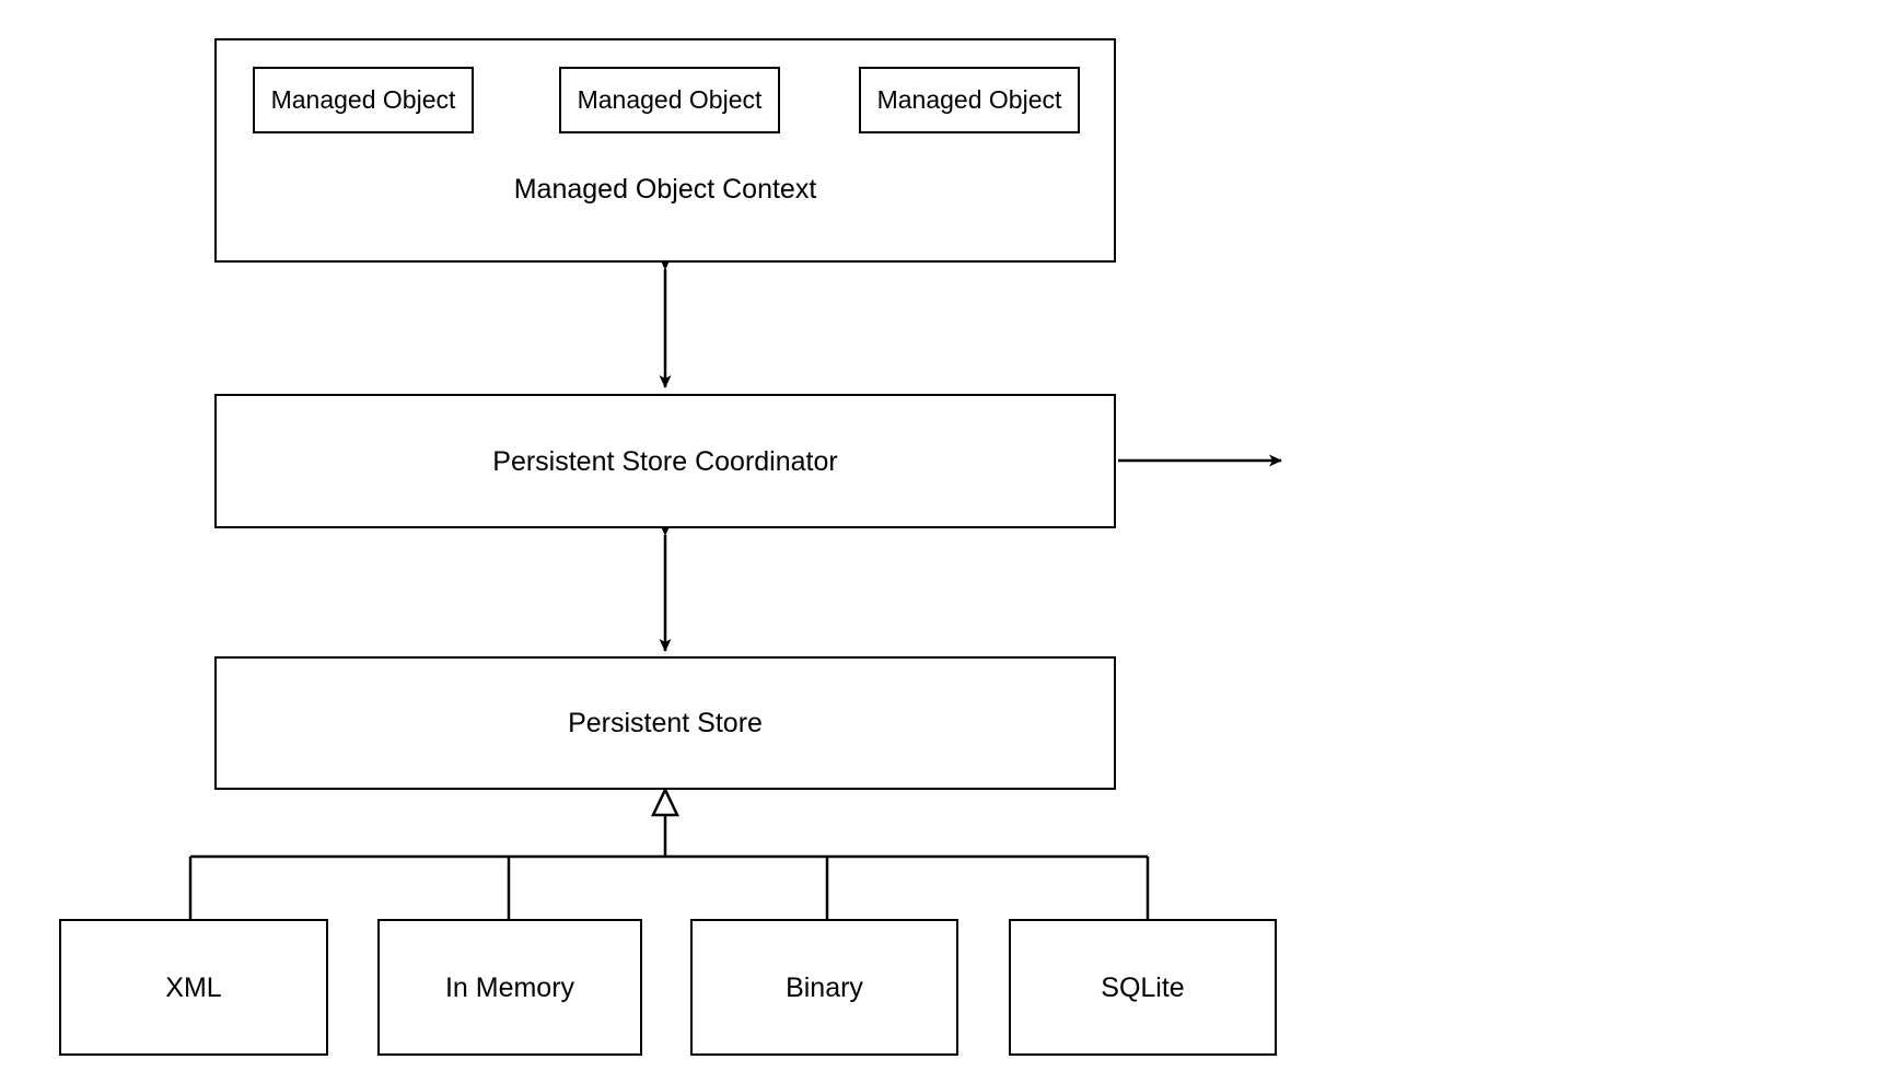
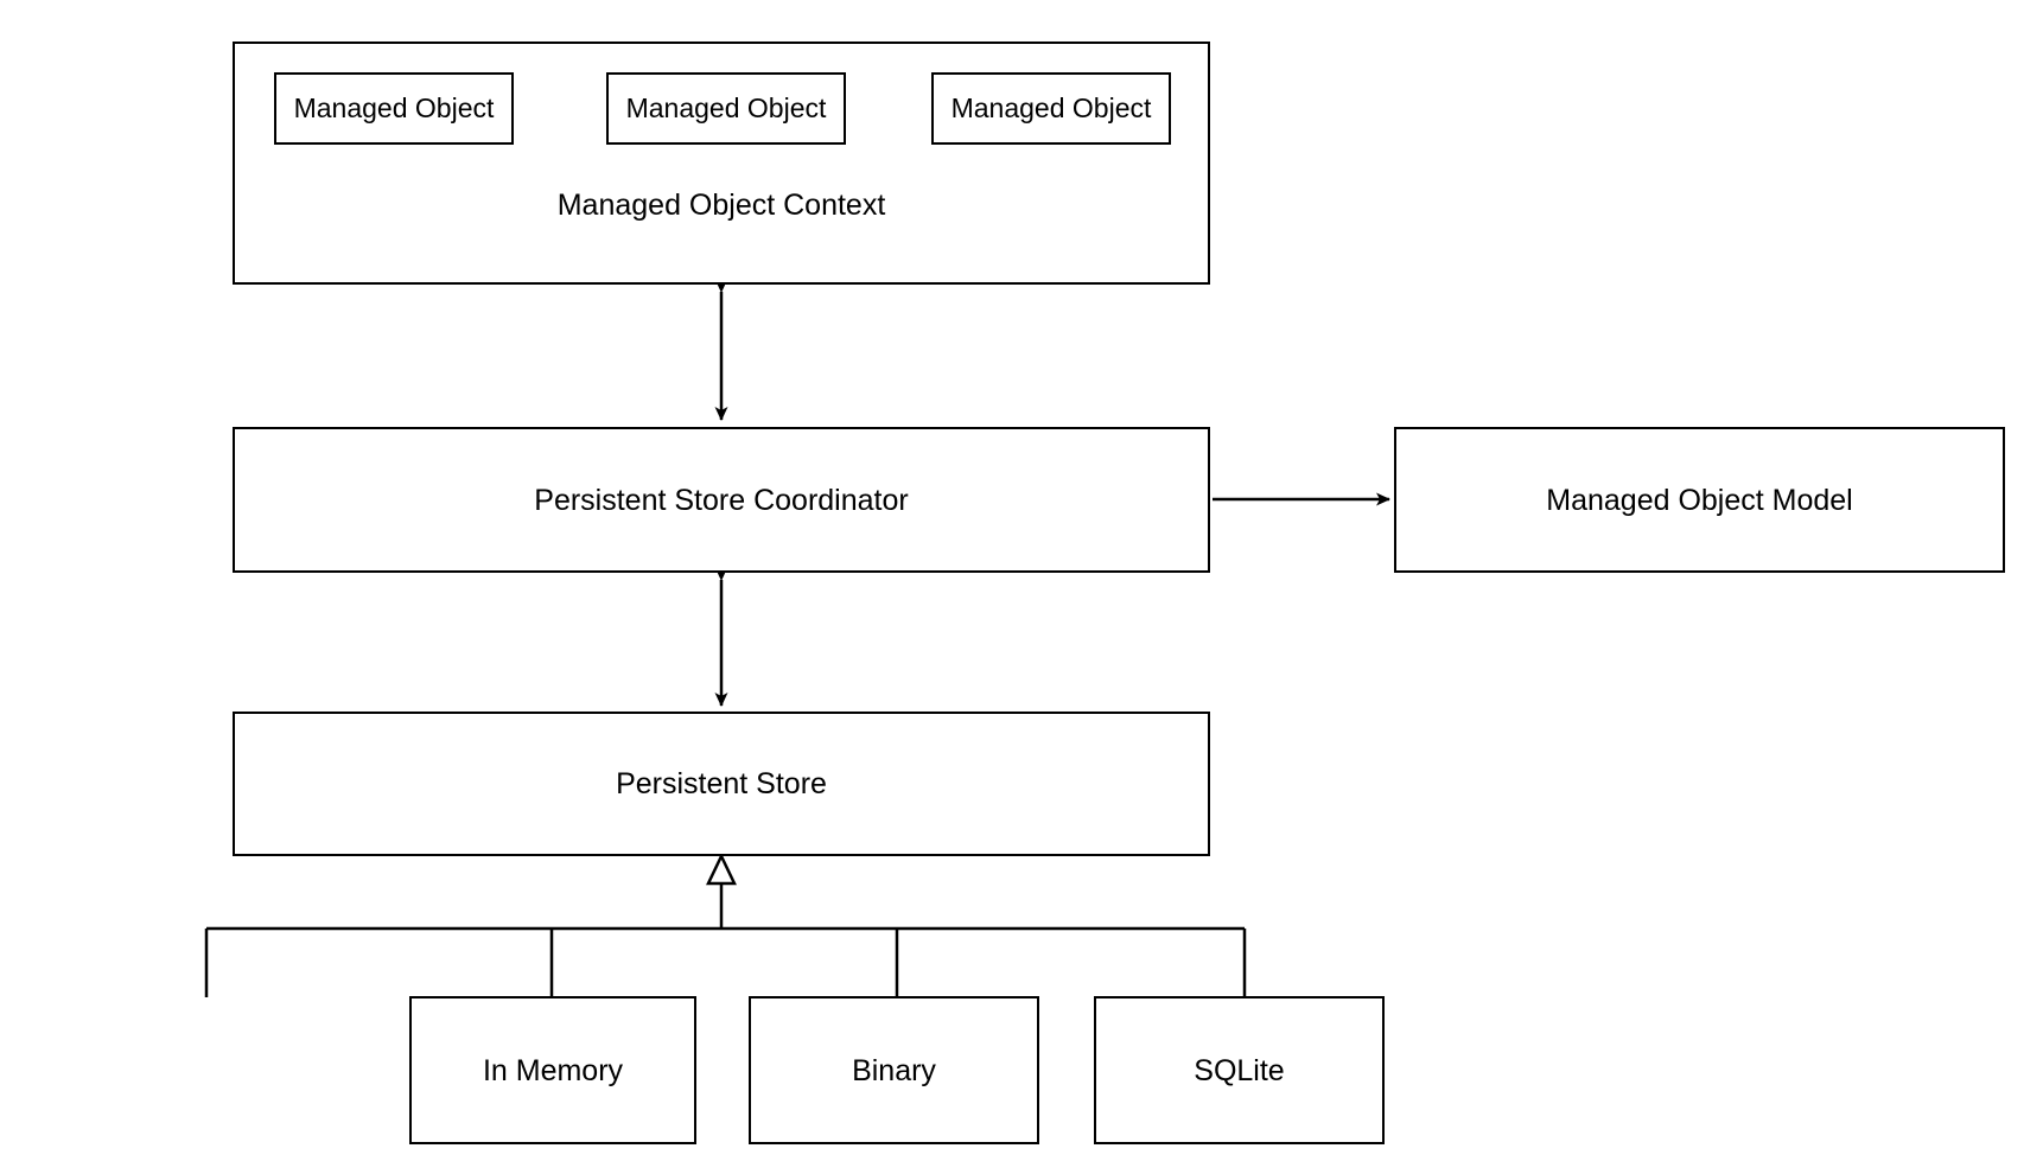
  Managed Object
  Managed Object
  Managed Object
  Managed Object Context
  Persistent Store Coordinator
+ Managed Object Model
  Persistent Store
- XML
  In Memory
  Binary
  SQLite
